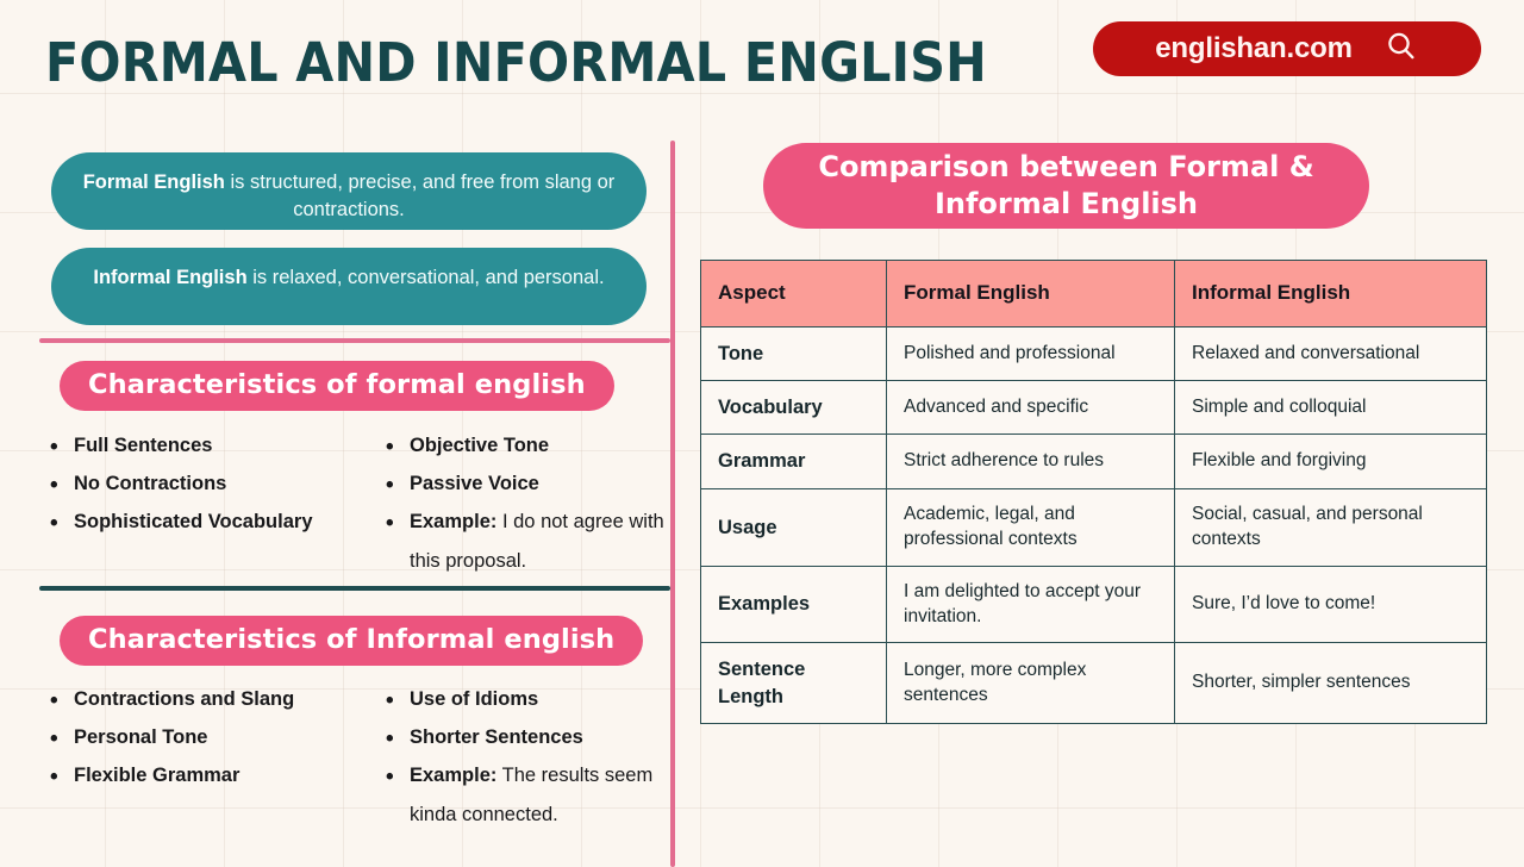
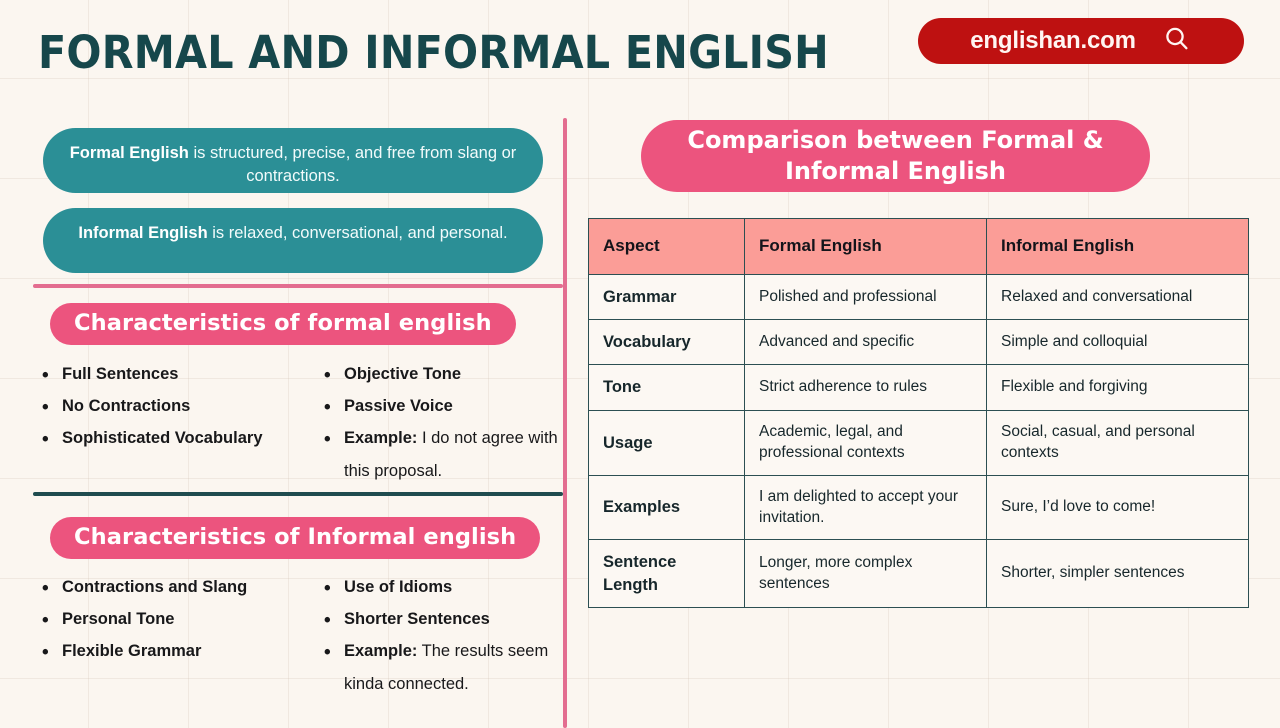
  FORMAL AND INFORMAL ENGLISH
  englishan.com
  Formal English is structured, precise, and free from slang or contractions.
  Informal English is relaxed, conversational, and personal.
  Characteristics of formal english
  Full Sentences
  No Contractions
  Sophisticated Vocabulary
  Objective Tone
  Passive Voice
  Example: I do not agree with this proposal.
  Characteristics of Informal english
  Contractions and Slang
  Personal Tone
  Flexible Grammar
  Use of Idioms
  Shorter Sentences
  Example: The results seem kinda connected.
  Comparison between Formal & Informal English
  Aspect	Formal English	Informal English
- Tone	Polished and professional	Relaxed and conversational
+ Grammar	Polished and professional	Relaxed and conversational
  Vocabulary	Advanced and specific	Simple and colloquial
- Grammar	Strict adherence to rules	Flexible and forgiving
+ Tone	Strict adherence to rules	Flexible and forgiving
  Usage	Academic, legal, and professional contexts	Social, casual, and personal contexts
  Examples	I am delighted to accept your invitation.	Sure, I’d love to come!
  Sentence Length	Longer, more complex sentences	Shorter, simpler sentences
